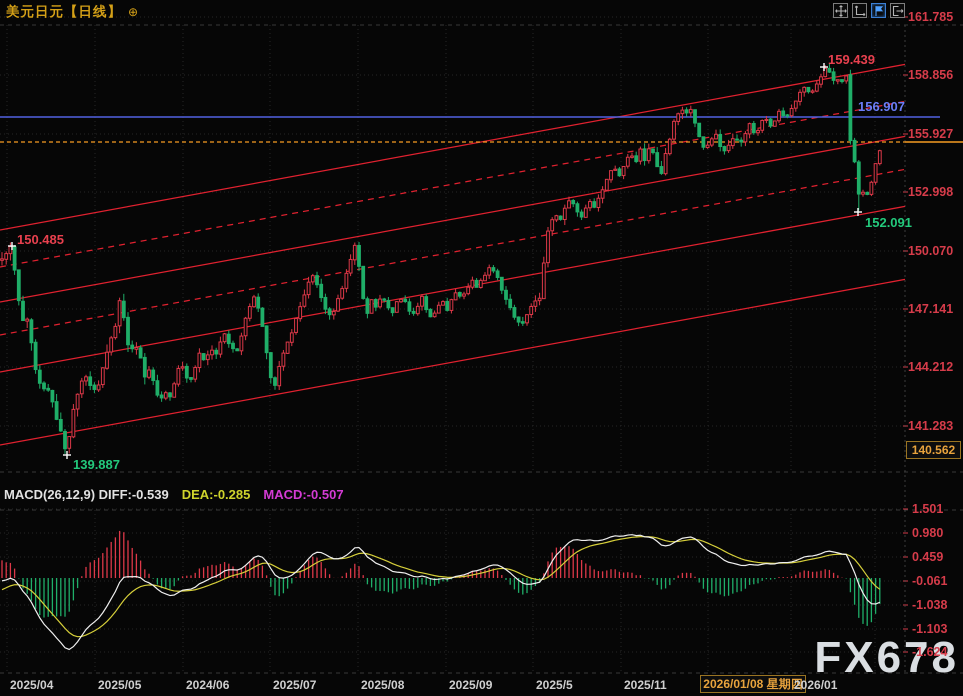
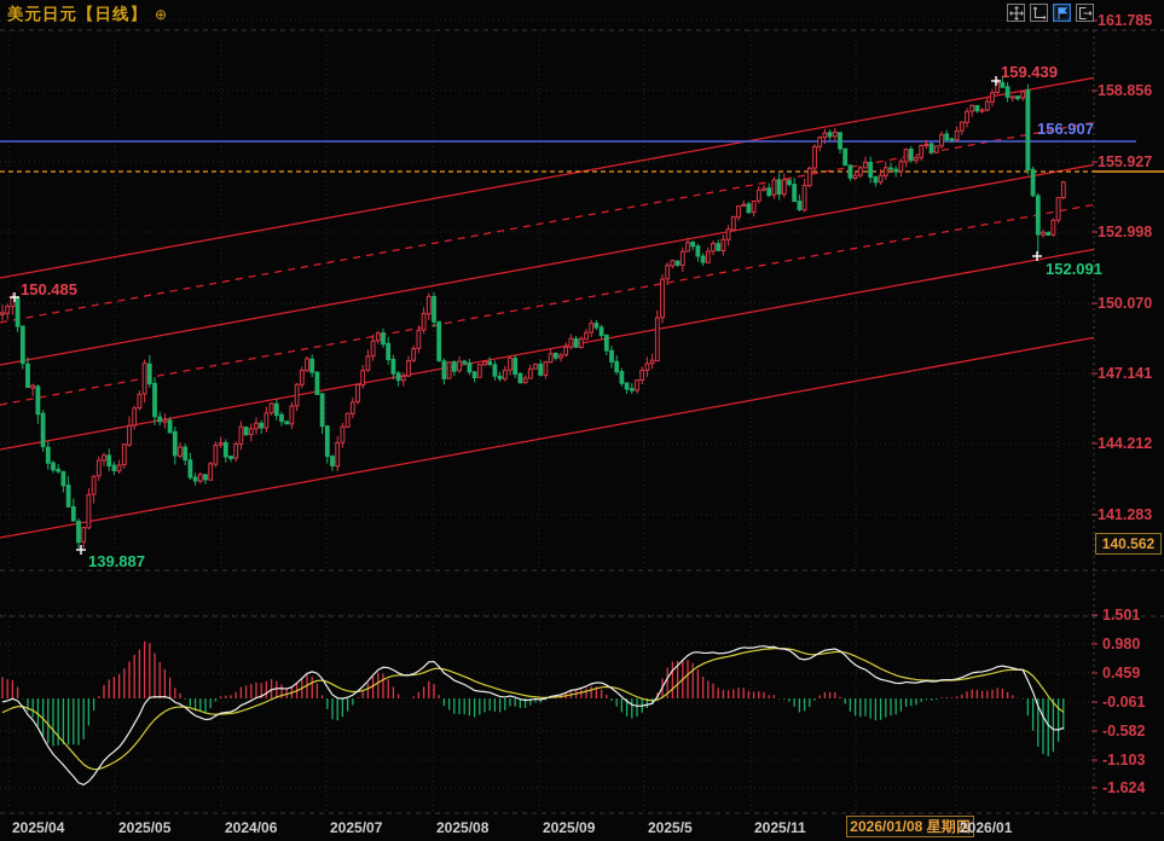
  美元日元【日线】 ⊕
  140.562
  2026/01/08 星期四
- MACD(26,12,9) DIFF:-0.539
- DEA:-0.285
- MACD:-0.507
- FX678
  161.785
  158.856
  155.927
  152.998
  150.070
  147.141
  144.212
  141.283
  1.501
  0.980
  0.459
  -0.061
- -1.038
+ -0.582
  -1.103
  -1.624
  2025/04
  2025/05
  2024/06
  2025/07
  2025/08
  2025/09
  2025/5
  2025/11
  2026/01
  159.439
  156.907
  152.091
  150.485
  139.887
